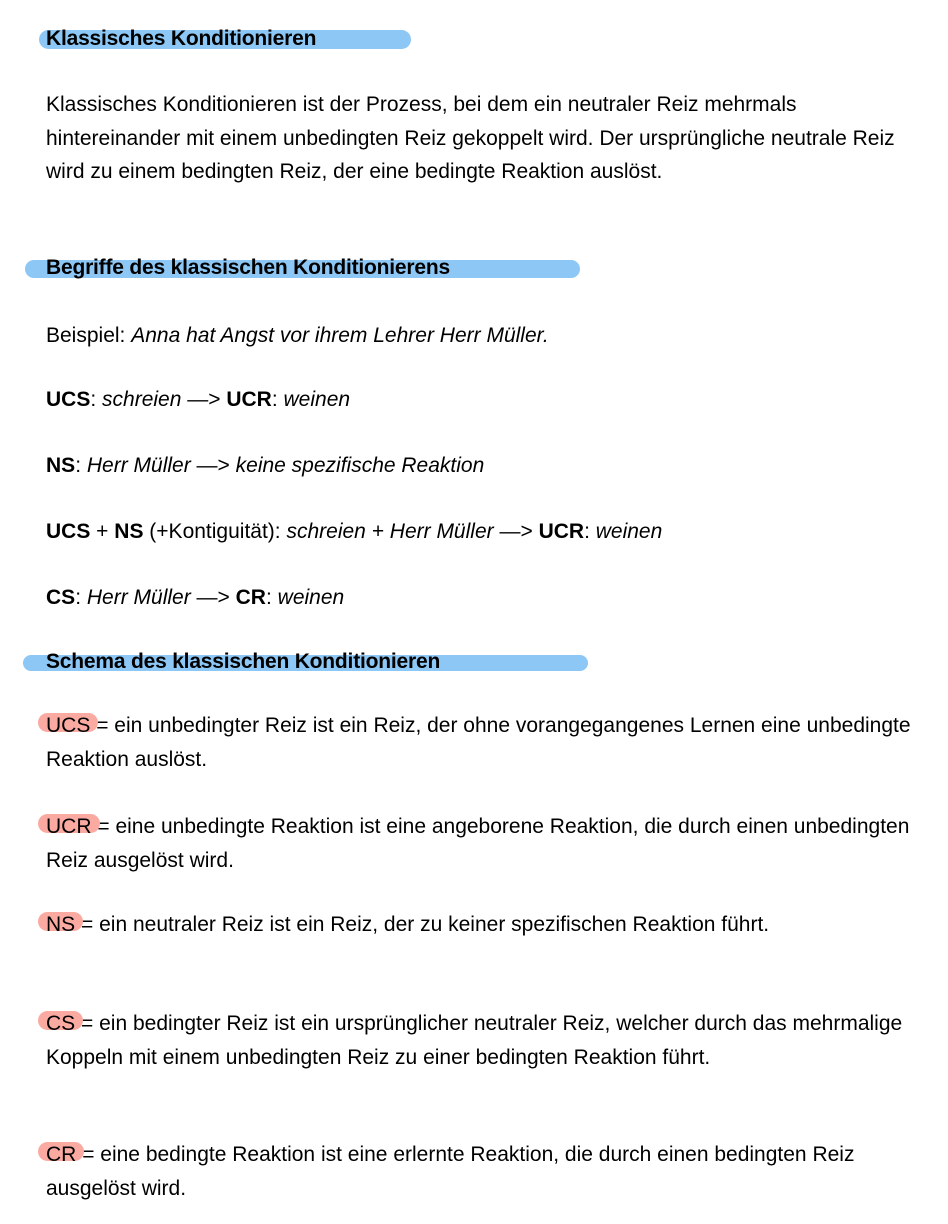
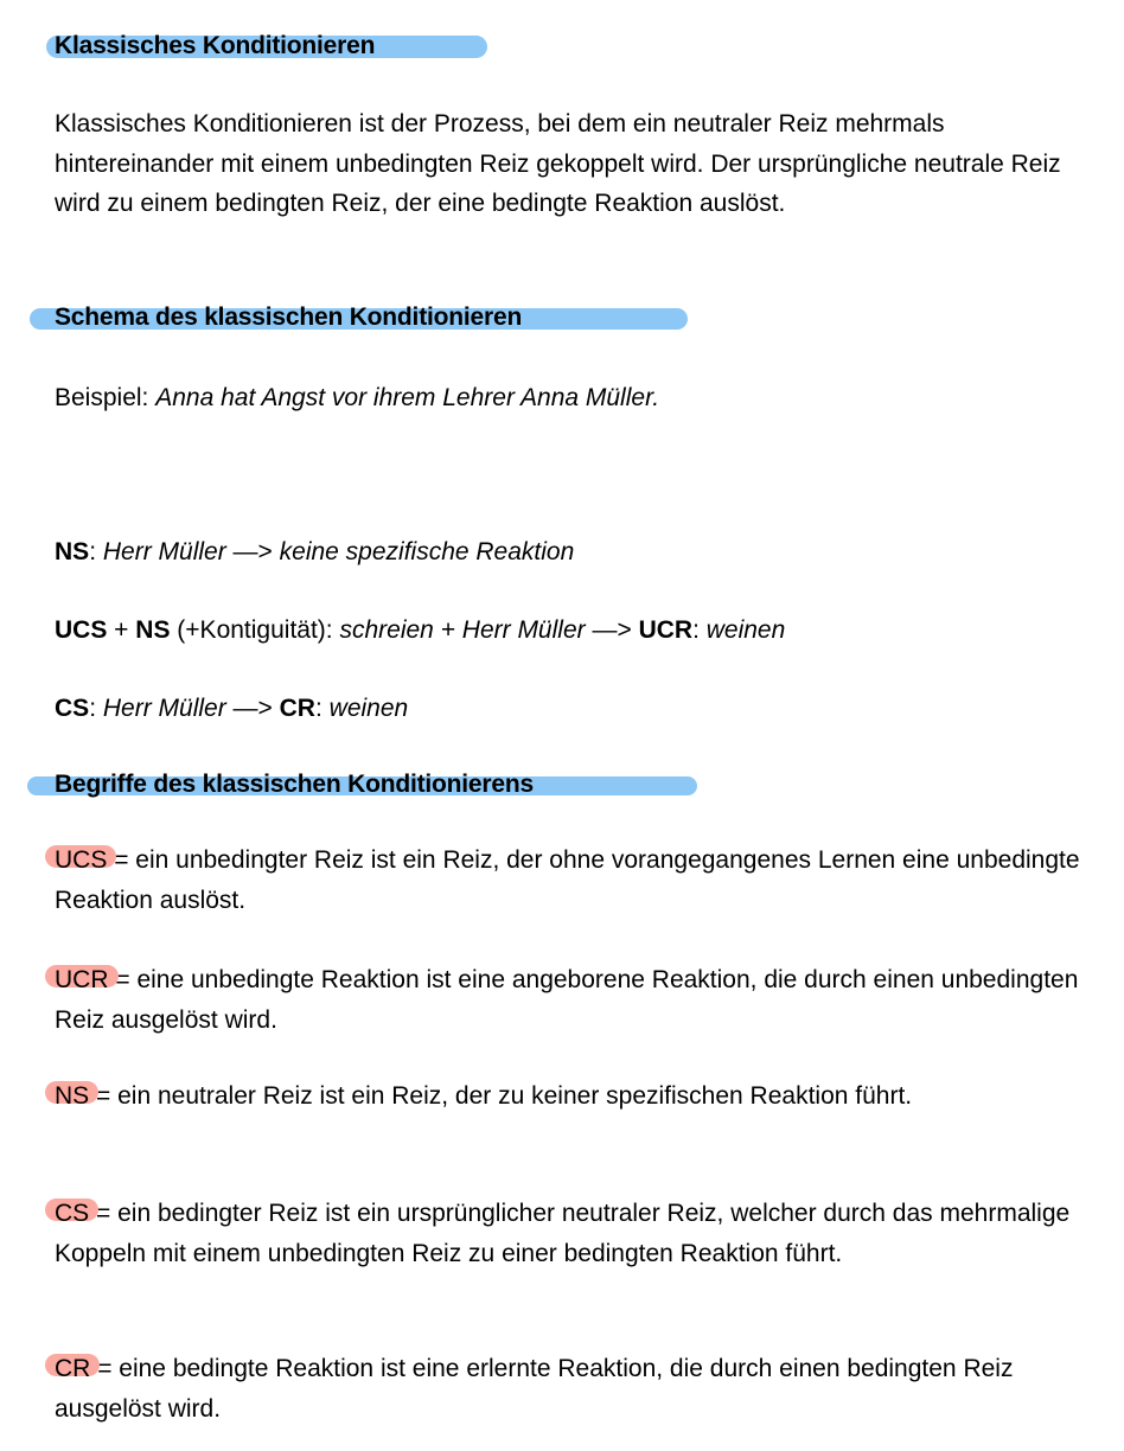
  Klassisches Konditionieren
  Klassisches Konditionieren ist der Prozess, bei dem ein neutraler Reiz mehrmals hintereinander mit einem unbedingten Reiz gekoppelt wird. Der ursprüngliche neutrale Reiz wird zu einem bedingten Reiz, der eine bedingte Reaktion auslöst.
- Begriffe des klassischen Konditionierens
+ Schema des klassischen Konditionieren
- Beispiel: Anna hat Angst vor ihrem Lehrer Herr Müller.
+ Beispiel: Anna hat Angst vor ihrem Lehrer Anna Müller.
- UCS: schreien —> UCR: weinen
  NS: Herr Müller —> keine spezifische Reaktion
  UCS + NS (+Kontiguität): schreien + Herr Müller —> UCR: weinen
  CS: Herr Müller —> CR: weinen
- Schema des klassischen Konditionieren
+ Begriffe des klassischen Konditionierens
  UCS = ein unbedingter Reiz ist ein Reiz, der ohne vorangegangenes Lernen eine unbedingte Reaktion auslöst.
  UCR = eine unbedingte Reaktion ist eine angeborene Reaktion, die durch einen unbedingten Reiz ausgelöst wird.
  NS = ein neutraler Reiz ist ein Reiz, der zu keiner spezifischen Reaktion führt.
  CS = ein bedingter Reiz ist ein ursprünglicher neutraler Reiz, welcher durch das mehrmalige Koppeln mit einem unbedingten Reiz zu einer bedingten Reaktion führt.
  CR = eine bedingte Reaktion ist eine erlernte Reaktion, die durch einen bedingten Reiz ausgelöst wird.
